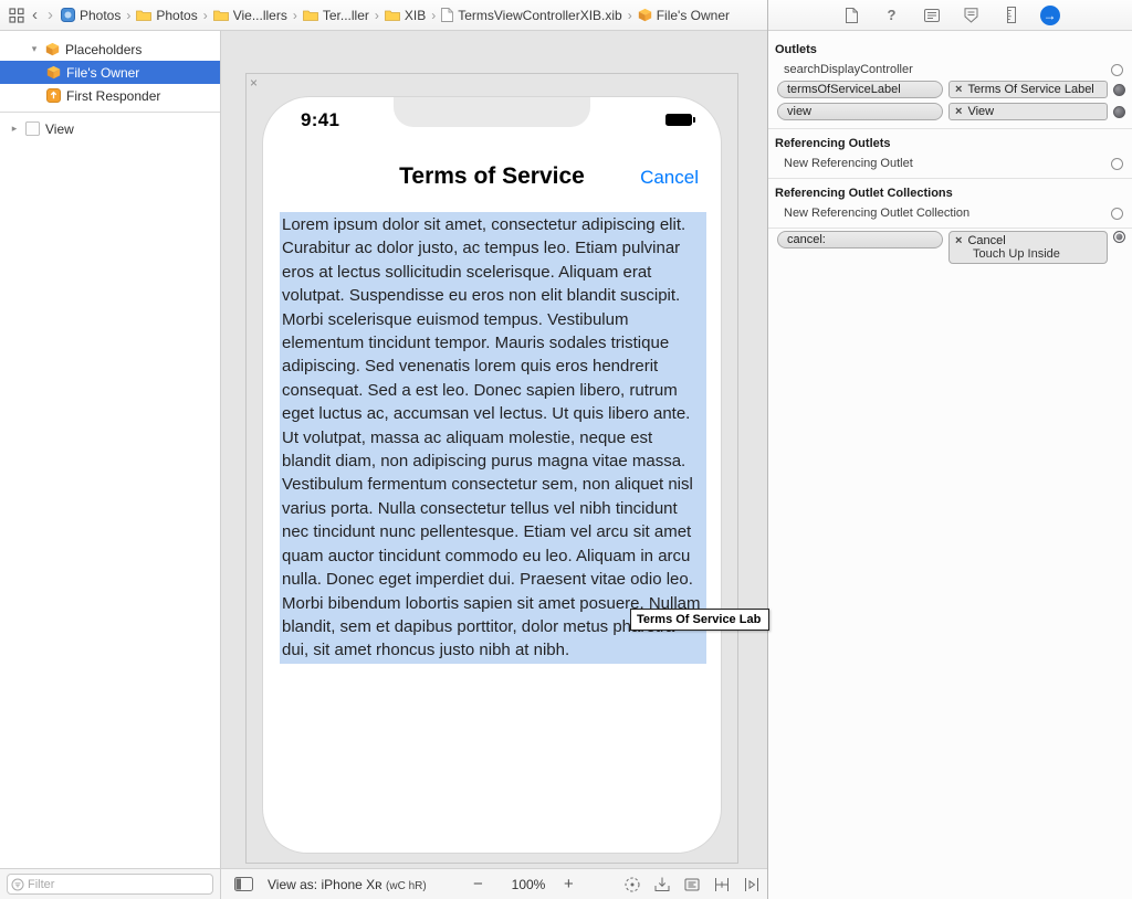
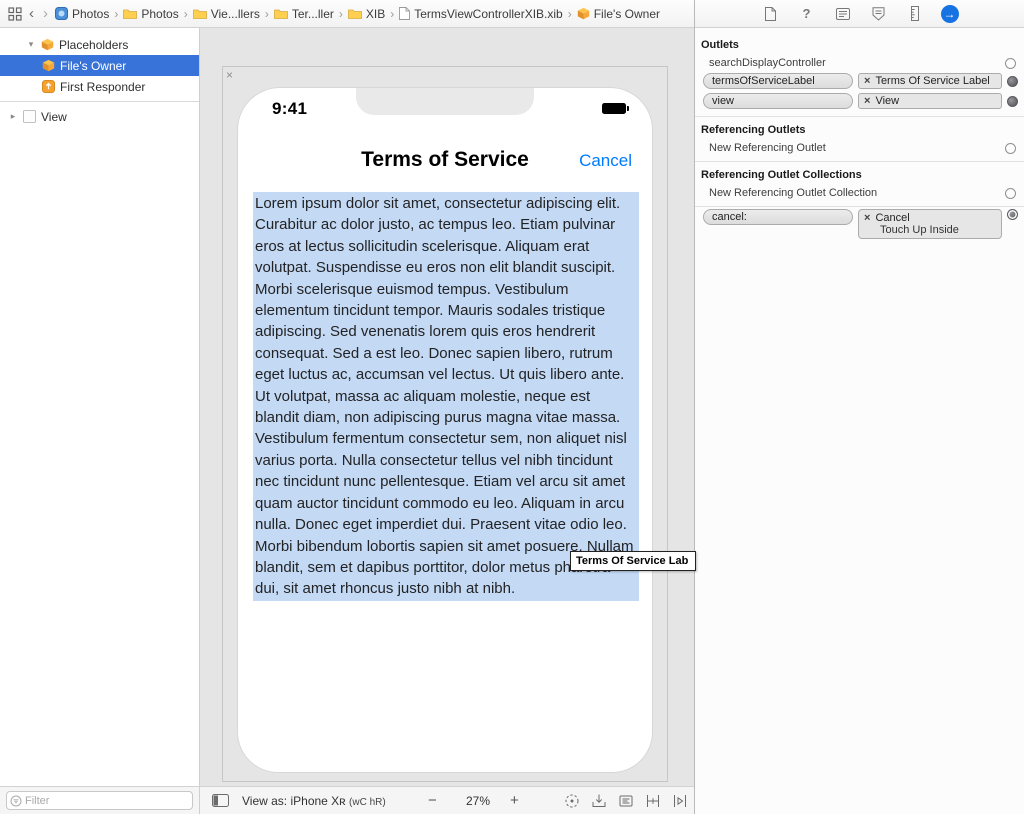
  ‹
  ›
  Photos
  Photos
  Vie...llers
  Ter...ller
  XIB
  TermsViewControllerXIB.xib
  File's Owner
  Placeholders
  File's Owner
  First Responder
  View
  Filter
  ×
  9:41
  Terms of Service
  Cancel
  Lorem ipsum dolor sit amet, consectetur adipiscing elit. Curabitur ac dolor justo, ac tempus leo. Etiam pulvinar eros at lectus sollicitudin scelerisque. Aliquam erat volutpat. Suspendisse eu eros non elit blandit suscipit. Morbi scelerisque euismod tempus. Vestibulum elementum tincidunt tempor. Mauris sodales tristique adipiscing. Sed venenatis lorem quis eros hendrerit consequat. Sed a est leo. Donec sapien libero, rutrum eget luctus ac, accumsan vel lectus. Ut quis libero ante. Ut volutpat, massa ac aliquam molestie, neque est blandit diam, non adipiscing purus magna vitae massa. Vestibulum fermentum consectetur sem, non aliquet nisl varius porta. Nulla consectetur tellus vel nibh tincidunt nec tincidunt nunc pellentesque. Etiam vel arcu sit amet quam auctor tincidunt commodo eu leo. Aliquam in arcu nulla. Donec eget imperdiet dui. Praesent vitae odio leo. Morbi bibendum lobortis sapien sit amet posuere. Nullam blandit, sem et dapibus porttitor, dolor metus ph dui, sit amet rhoncus justo nibh at nibh.
  Terms Of Service Lab
  View as: iPhone Xʀ (wC hR)
  −
- 100%
+ 27%
  +
  ?
  →
  Outlets
  searchDisplayController
  termsOfServiceLabel
  Terms Of Service Label
  view
  View
  Referencing Outlets
  New Referencing Outlet
  Referencing Outlet Collections
  New Referencing Outlet Collection
  cancel:
  Cancel
  Touch Up Inside
